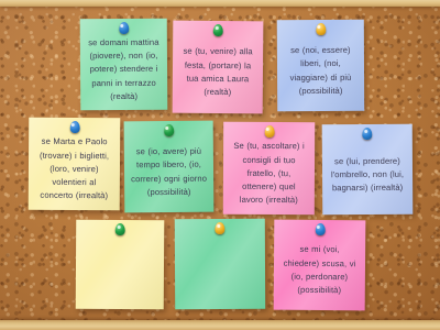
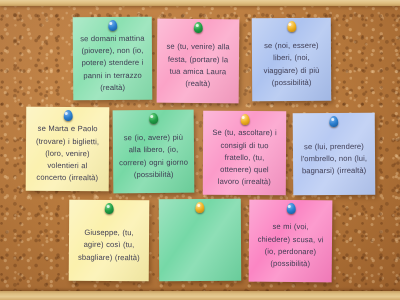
  se domani mattina (piovere), non (io, potere) stendere i panni in terrazzo (realtà)
  se (tu, venire) alla festa, (portare) la tua amica Laura (realtà)
  se (noi, essere) liberi, (noi, viaggiare) di più (possibilità)
  se Marta e Paolo (trovare) i biglietti, (loro, venire) volentieri al concerto (irrealtà)
- se (io, avere) più tempo libero, (io, correre) ogni giorno (possibilità)
+ se (io, avere) più alla libero, (io, correre) ogni giorno (possibilità)
  Se (tu, ascoltare) i consigli di tuo fratello, (tu, ottenere) quel lavoro (irrealtà)
  se (lui, prendere) l'ombrello, non (lui, bagnarsi) (irrealtà)
+ Giuseppe, (tu, agire) così (tu, sbagliare) (realtà)
  se mi (voi, chiedere) scusa, vi (io, perdonare) (possibilità)
